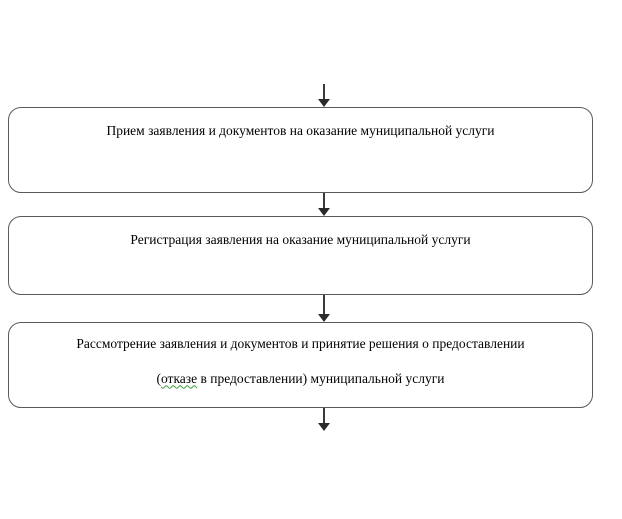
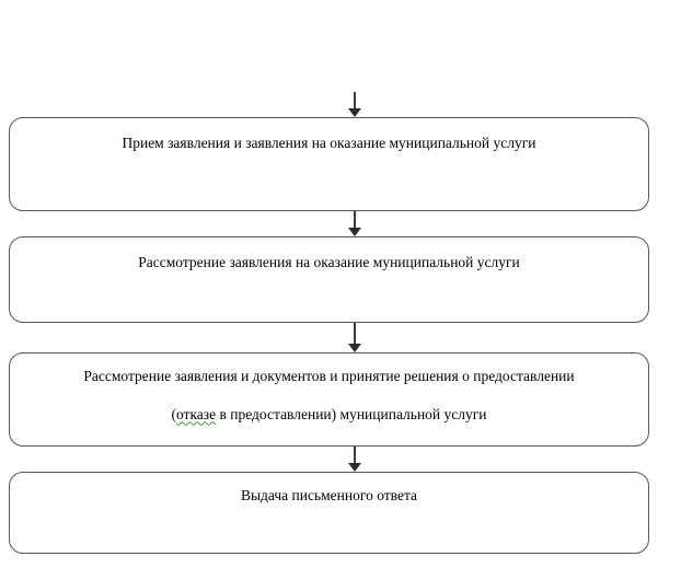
- Прием заявления и документов на оказание муниципальной услуги
+ Прием заявления и заявления на оказание муниципальной услуги
- Регистрация заявления на оказание муниципальной услуги
+ Рассмотрение заявления на оказание муниципальной услуги
  Рассмотрение заявления и документов и принятие решения о предоставлении
  (отказе в предоставлении) муниципальной услуги
+ Выдача письменного ответа
